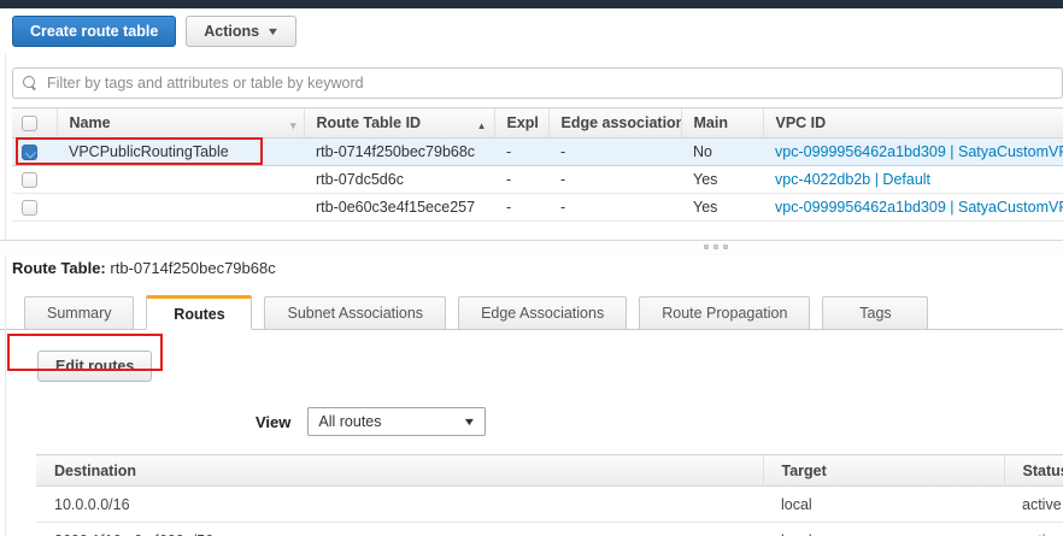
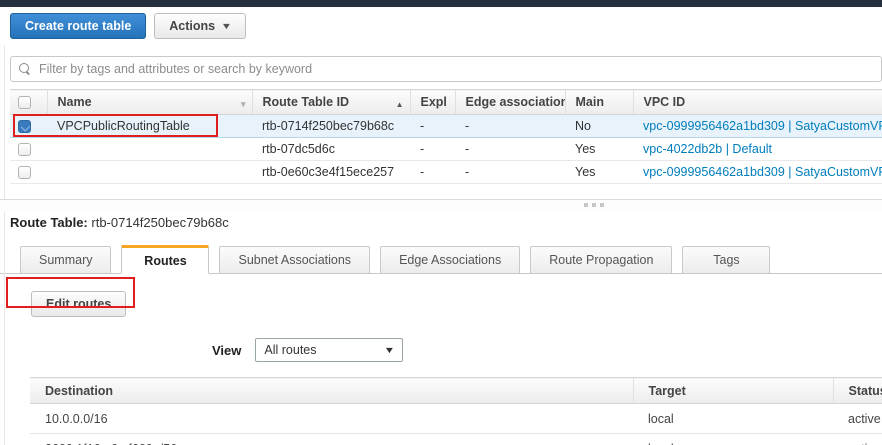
  Create route table
  Actions
- Filter by tags and attributes or table by keyword
+ Filter by tags and attributes or search by keyword
  	Name	Route Table ID	Expl	Edge association	Main	VPC ID
  	VPCPublicRoutingTable	rtb-0714f250bec79b68c	-	-	No	vpc-0999956462a1bd309 | SatyaCustomV
  		rtb-07dc5d6c	-	-	Yes	vpc-4022db2b | Default
  		rtb-0e60c3e4f15ece257	-	-	Yes	vpc-0999956462a1bd309 | SatyaCustomV
  Route Table: rtb-0714f250bec79b68c
  Summary
  Routes
  Subnet Associations
  Edge Associations
  Route Propagation
  Tags
  Edit routes
  View
  All routes
  Destination	Target	Statu
  10.0.0.0/16	local	active
